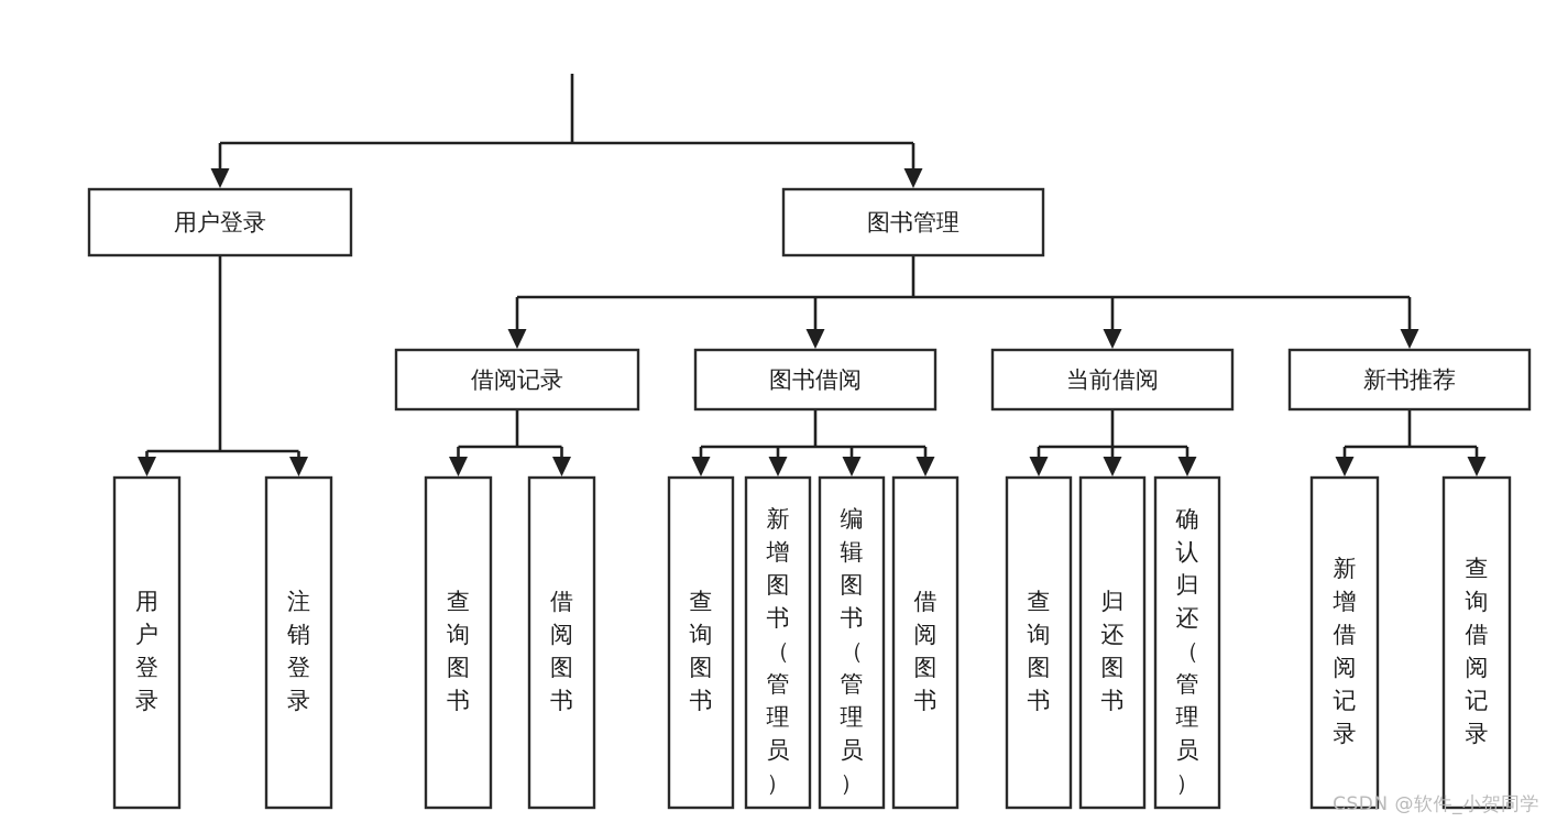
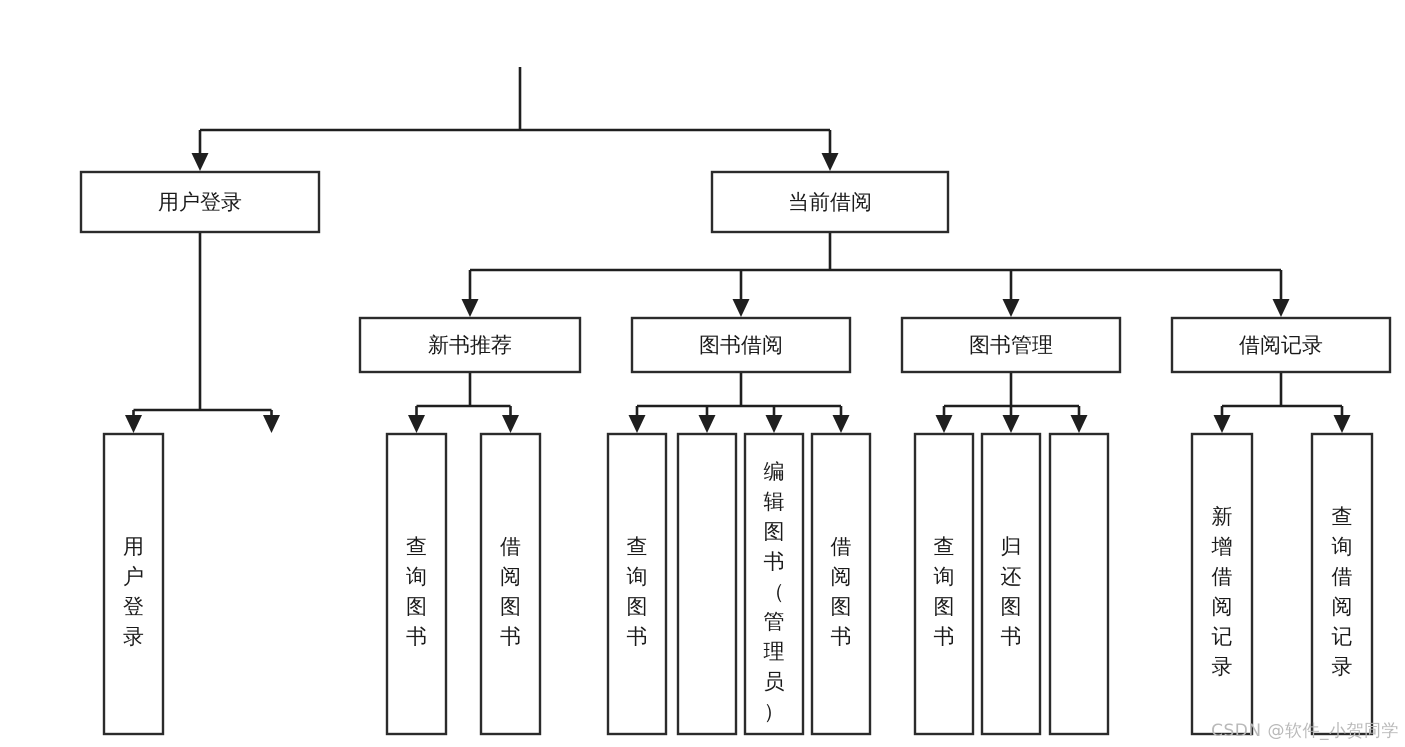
  用户登录
- 图书管理
+ 当前借阅
- 借阅记录
+ 新书推荐
  图书借阅
- 当前借阅
+ 图书管理
- 新书推荐
+ 借阅记录
  用户登录
- 注销登录
  查询图书
  借阅图书
  查询图书
- 新增图书（管理员）
  编辑图书（管理员）
  借阅图书
  查询图书
  归还图书
- 确认归还（管理员）
  新增借阅记录
  查询借阅记录
  CSDN @软件_小贺同学
